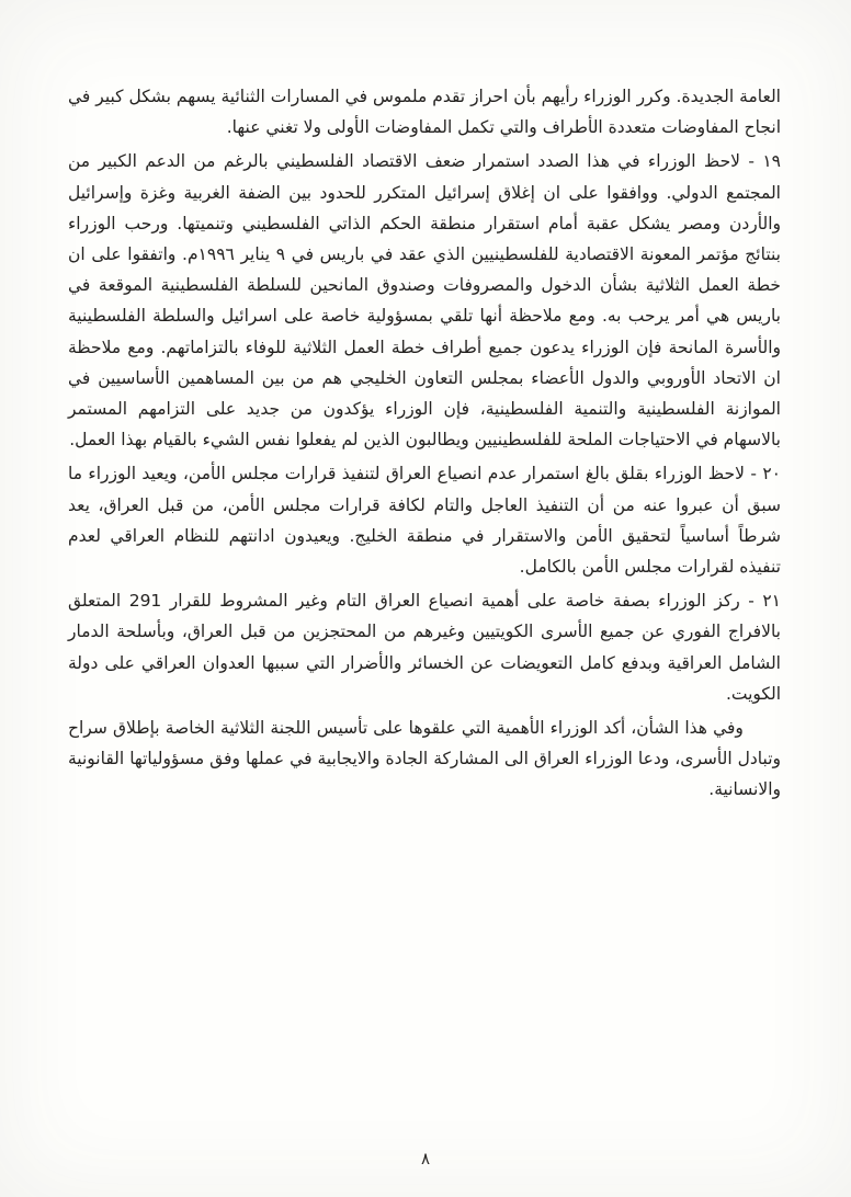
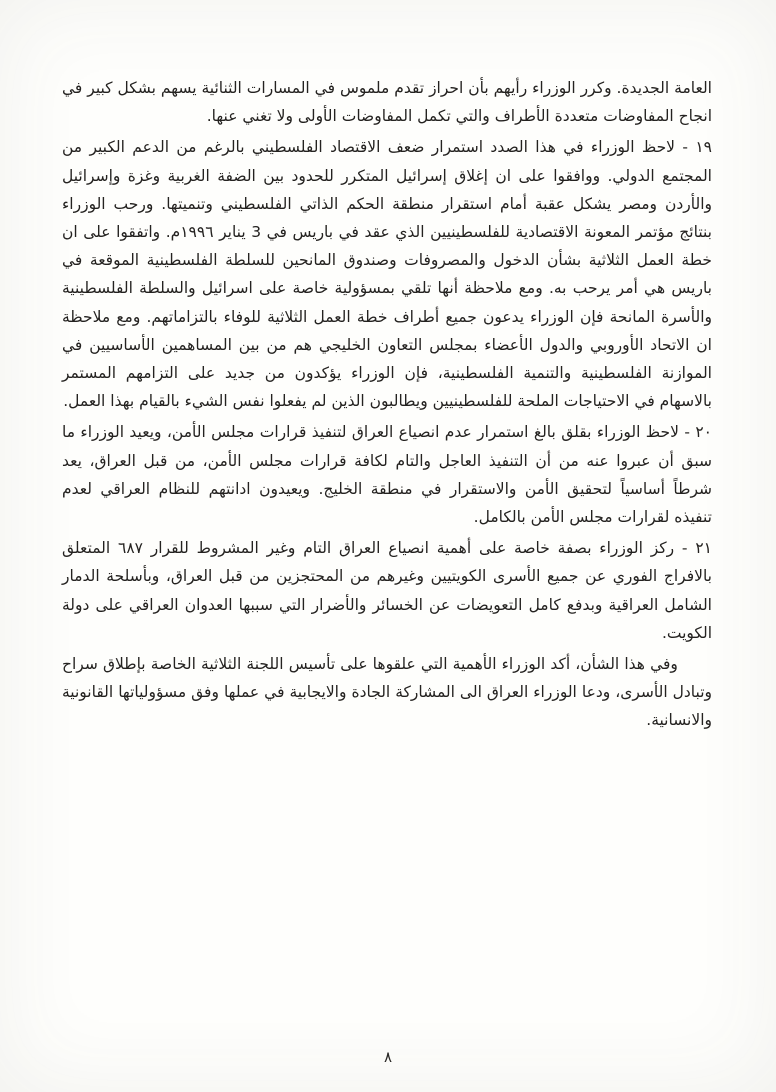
  العامة الجديدة. وكرر الوزراء رأيهم بأن احراز تقدم ملموس في المسارات الثنائية يسهم بشكل كبير في انجاح المفاوضات متعددة الأطراف والتي تكمل المفاوضات الأولى ولا تغني عنها.
- ١٩ - لاحظ الوزراء في هذا الصدد استمرار ضعف الاقتصاد الفلسطيني بالرغم من الدعم الكبير من المجتمع الدولي. ووافقوا على ان إغلاق إسرائيل المتكرر للحدود بين الضفة الغربية وغزة وإسرائيل والأردن ومصر يشكل عقبة أمام استقرار منطقة الحكم الذاتي الفلسطيني وتنميتها. ورحب الوزراء بنتائج مؤتمر المعونة الاقتصادية للفلسطينيين الذي عقد في باريس في ٩ يناير ١٩٩٦م. واتفقوا على ان خطة العمل الثلاثية بشأن الدخول والمصروفات وصندوق المانحين للسلطة الفلسطينية الموقعة في باريس هي أمر يرحب به. ومع ملاحظة أنها تلقي بمسؤولية خاصة على اسرائيل والسلطة الفلسطينية والأسرة المانحة فإن الوزراء يدعون جميع أطراف خطة العمل الثلاثية للوفاء بالتزاماتهم. ومع ملاحظة ان الاتحاد الأوروبي والدول الأعضاء بمجلس التعاون الخليجي هم من بين المساهمين الأساسيين في الموازنة الفلسطينية والتنمية الفلسطينية، فإن الوزراء يؤكدون من جديد على التزامهم المستمر بالاسهام في الاحتياجات الملحة للفلسطينيين ويطالبون الذين لم يفعلوا نفس الشيء بالقيام بهذا العمل.
+ ١٩ - لاحظ الوزراء في هذا الصدد استمرار ضعف الاقتصاد الفلسطيني بالرغم من الدعم الكبير من المجتمع الدولي. ووافقوا على ان إغلاق إسرائيل المتكرر للحدود بين الضفة الغربية وغزة وإسرائيل والأردن ومصر يشكل عقبة أمام استقرار منطقة الحكم الذاتي الفلسطيني وتنميتها. ورحب الوزراء بنتائج مؤتمر المعونة الاقتصادية للفلسطينيين الذي عقد في باريس في 3 يناير ١٩٩٦م. واتفقوا على ان خطة العمل الثلاثية بشأن الدخول والمصروفات وصندوق المانحين للسلطة الفلسطينية الموقعة في باريس هي أمر يرحب به. ومع ملاحظة أنها تلقي بمسؤولية خاصة على اسرائيل والسلطة الفلسطينية والأسرة المانحة فإن الوزراء يدعون جميع أطراف خطة العمل الثلاثية للوفاء بالتزاماتهم. ومع ملاحظة ان الاتحاد الأوروبي والدول الأعضاء بمجلس التعاون الخليجي هم من بين المساهمين الأساسيين في الموازنة الفلسطينية والتنمية الفلسطينية، فإن الوزراء يؤكدون من جديد على التزامهم المستمر بالاسهام في الاحتياجات الملحة للفلسطينيين ويطالبون الذين لم يفعلوا نفس الشيء بالقيام بهذا العمل.
  ٢٠ - لاحظ الوزراء بقلق بالغ استمرار عدم انصياع العراق لتنفيذ قرارات مجلس الأمن، ويعيد الوزراء ما سبق أن عبروا عنه من أن التنفيذ العاجل والتام لكافة قرارات مجلس الأمن، من قبل العراق، يعد شرطاً أساسياً لتحقيق الأمن والاستقرار في منطقة الخليج. ويعيدون ادانتهم للنظام العراقي لعدم تنفيذه لقرارات مجلس الأمن بالكامل.
- ٢١ - ركز الوزراء بصفة خاصة على أهمية انصياع العراق التام وغير المشروط للقرار 291 المتعلق بالافراج الفوري عن جميع الأسرى الكويتيين وغيرهم من المحتجزين من قبل العراق، وبأسلحة الدمار الشامل العراقية وبدفع كامل التعويضات عن الخسائر والأضرار التي سببها العدوان العراقي على دولة الكويت.
+ ٢١ - ركز الوزراء بصفة خاصة على أهمية انصياع العراق التام وغير المشروط للقرار ٦٨٧ المتعلق بالافراج الفوري عن جميع الأسرى الكويتيين وغيرهم من المحتجزين من قبل العراق، وبأسلحة الدمار الشامل العراقية وبدفع كامل التعويضات عن الخسائر والأضرار التي سببها العدوان العراقي على دولة الكويت.
  وفي هذا الشأن، أكد الوزراء الأهمية التي علقوها على تأسيس اللجنة الثلاثية الخاصة بإطلاق سراح وتبادل الأسرى، ودعا الوزراء العراق الى المشاركة الجادة والايجابية في عملها وفق مسؤولياتها القانونية والانسانية.
  ٨
